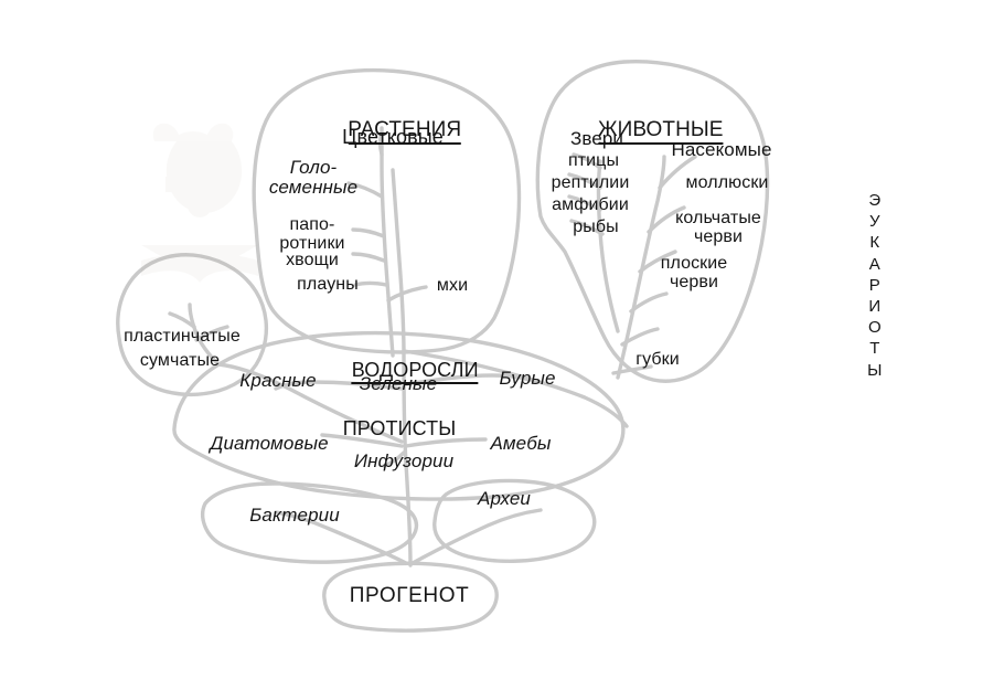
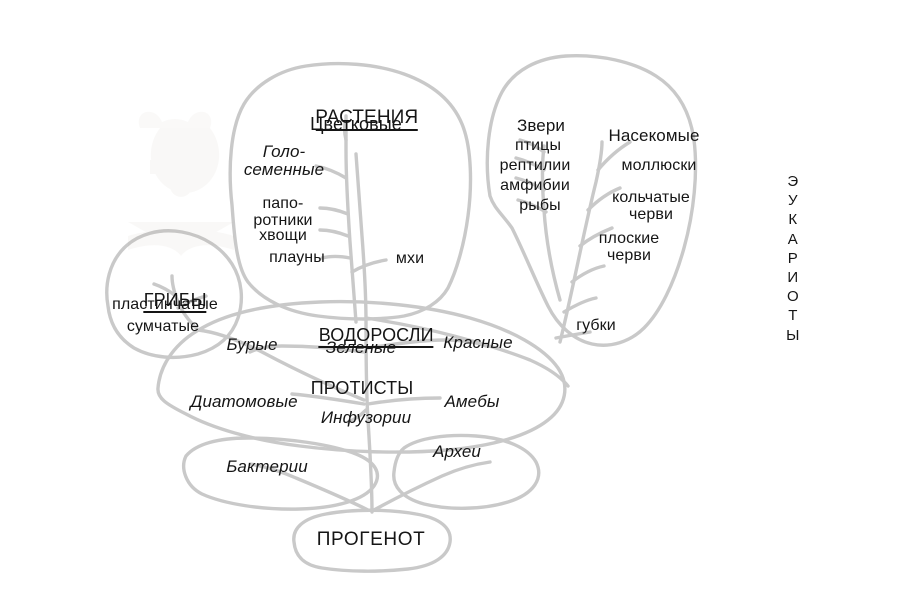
  РАСТЕНИЯ
  Цветковые
  Голо-
  семенные
  папо-
  ротники
  хвощи
  плауны
  мхи
- ЖИВОТНЫЕ
  Звери
  птицы
  рептилии
  амфибии
  рыбы
  Насекомые
  моллюски
  кольчатые
  черви
  плоские
  черви
  губки
+ ГРИБЫ
  пластинчатые
  сумчатые
  ВОДОРОСЛИ
- Красные
+ Бурые
  Зеленые
- Бурые
+ Красные
  ПРОТИСТЫ
  Диатомовые
  Инфузории
  Амебы
  Бактерии
  Археи
  ПРОГЕНОТ
  Э
  У
  К
  А
  Р
  И
  О
  Т
  Ы
